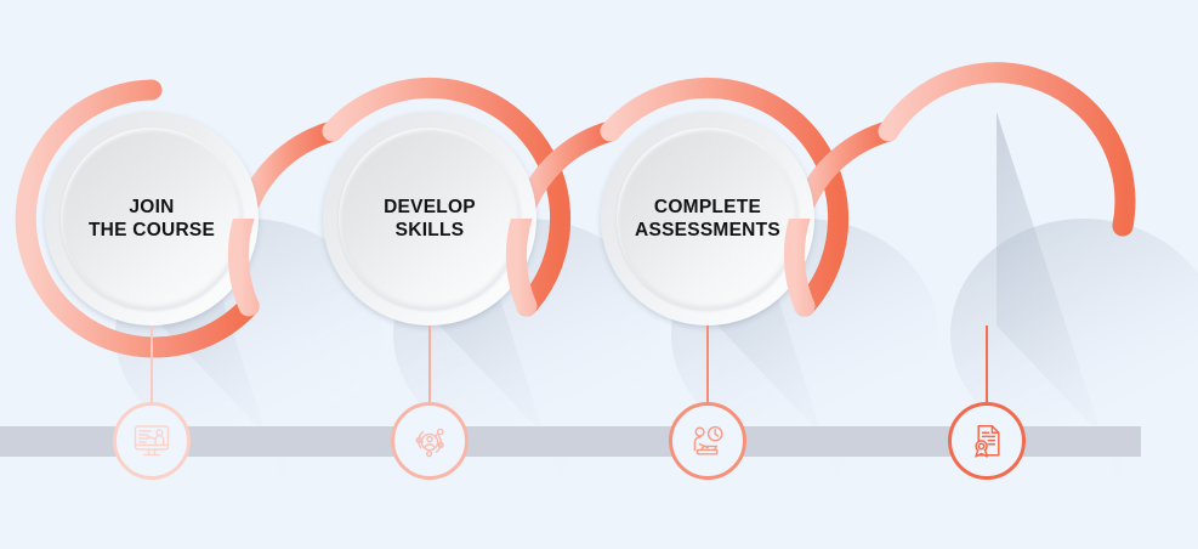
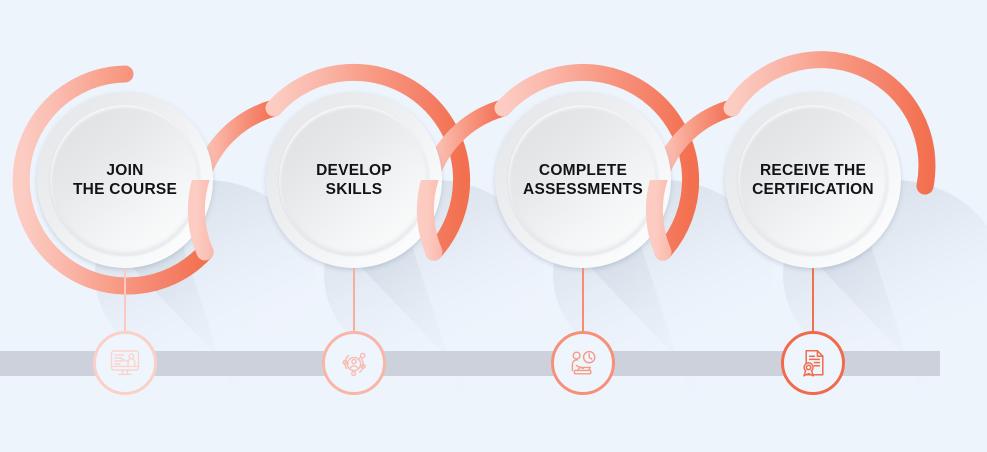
  JOIN
  THE COURSE
  DEVELOP
  SKILLS
  COMPLETE
  ASSESSMENTS
+ RECEIVE THE
+ CERTIFICATION
